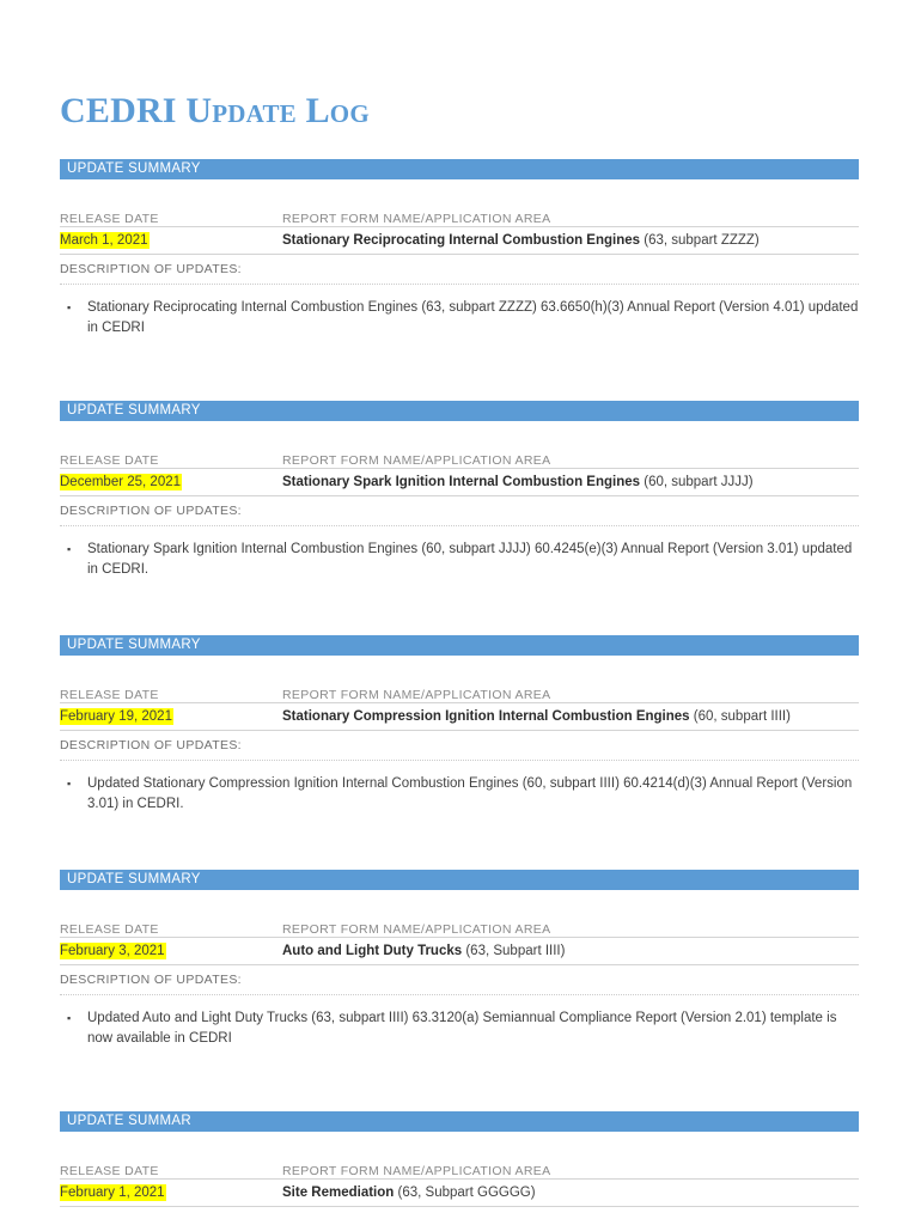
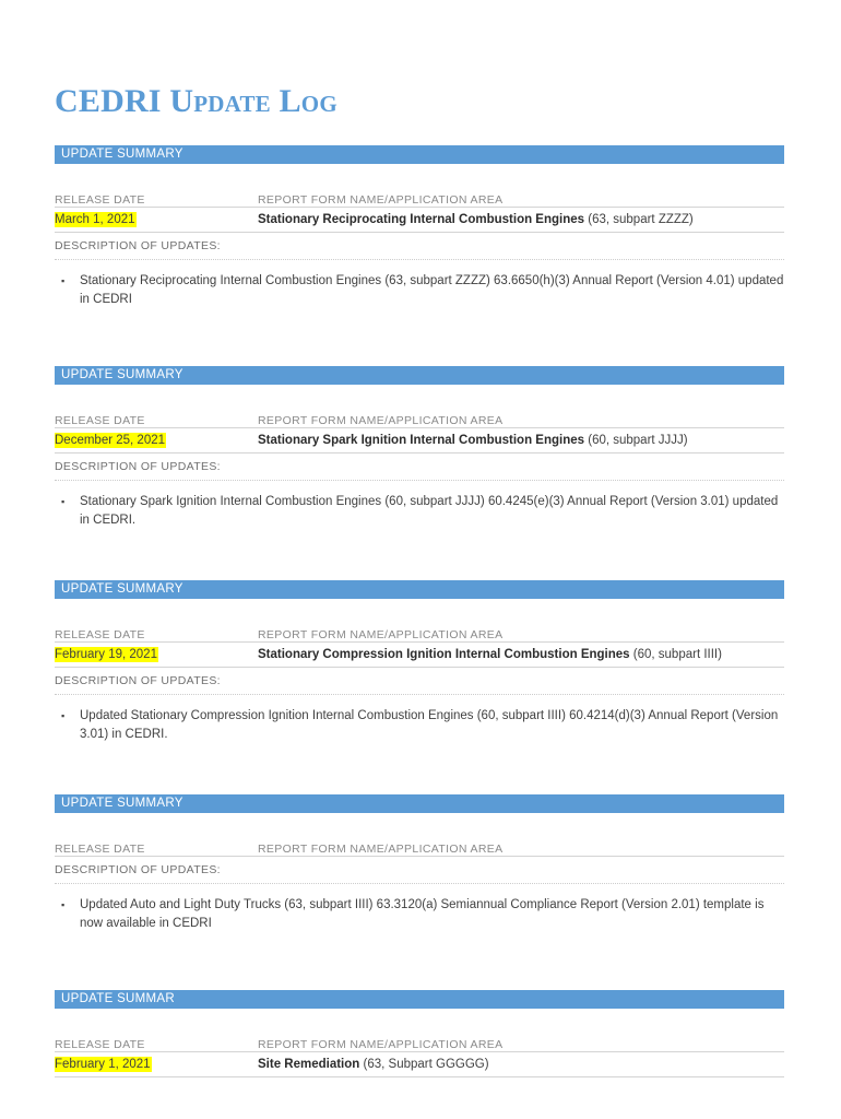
  CEDRI Update Log
  UPDATE SUMMARY
  RELEASE DATE	REPORT FORM NAME/APPLICATION AREA
  March 1, 2021	Stationary Reciprocating Internal Combustion Engines (63, subpart ZZZZ)
  DESCRIPTION OF UPDATES:
  ▪
  Stationary Reciprocating Internal Combustion Engines (63, subpart ZZZZ) 63.6650(h)(3) Annual Report (Version 4.01) updated in CEDRI
  UPDATE SUMMARY
  RELEASE DATE	REPORT FORM NAME/APPLICATION AREA
  December 25, 2021	Stationary Spark Ignition Internal Combustion Engines (60, subpart JJJJ)
  DESCRIPTION OF UPDATES:
  ▪
  Stationary Spark Ignition Internal Combustion Engines (60, subpart JJJJ) 60.4245(e)(3) Annual Report (Version 3.01) updated in CEDRI.
  UPDATE SUMMARY
  RELEASE DATE	REPORT FORM NAME/APPLICATION AREA
  February 19, 2021	Stationary Compression Ignition Internal Combustion Engines (60, subpart IIII)
  DESCRIPTION OF UPDATES:
  ▪
  Updated Stationary Compression Ignition Internal Combustion Engines (60, subpart IIII) 60.4214(d)(3) Annual Report (Version 3.01) in CEDRI.
  UPDATE SUMMARY
  RELEASE DATE	REPORT FORM NAME/APPLICATION AREA
- February 3, 2021	Auto and Light Duty Trucks (63, Subpart IIII)
  DESCRIPTION OF UPDATES:
  ▪
  Updated Auto and Light Duty Trucks (63, subpart IIII) 63.3120(a) Semiannual Compliance Report (Version 2.01) template is now available in CEDRI
  UPDATE SUMMAR
  RELEASE DATE	REPORT FORM NAME/APPLICATION AREA
  February 1, 2021	Site Remediation (63, Subpart GGGGG)
